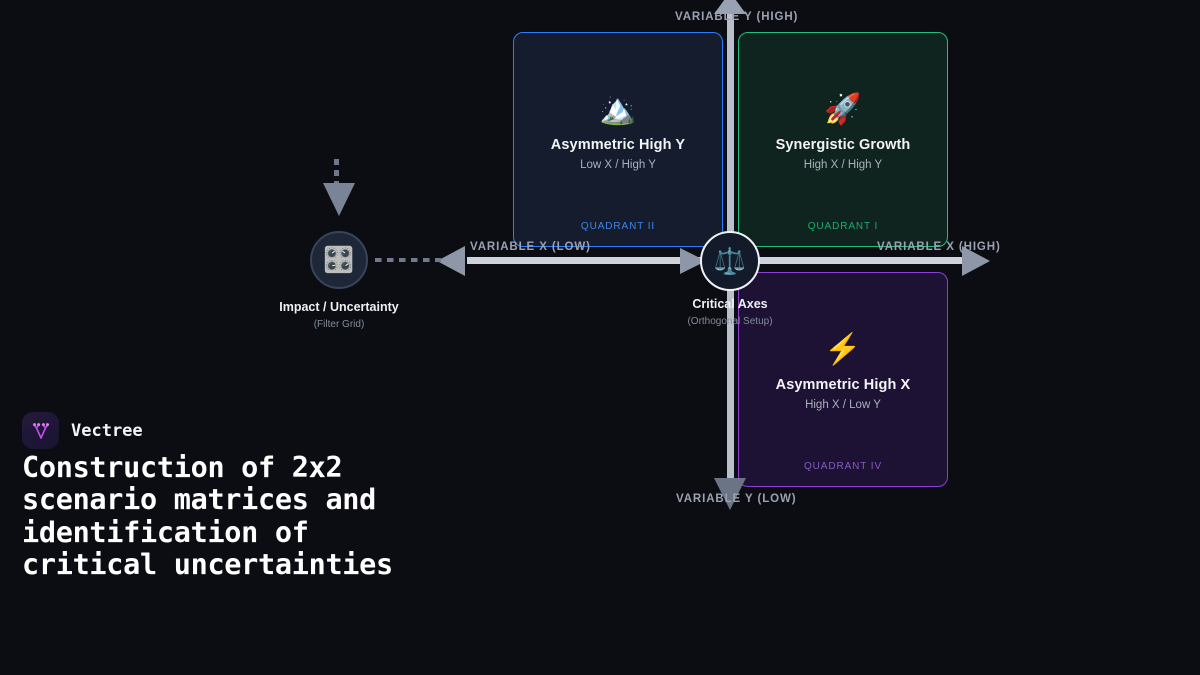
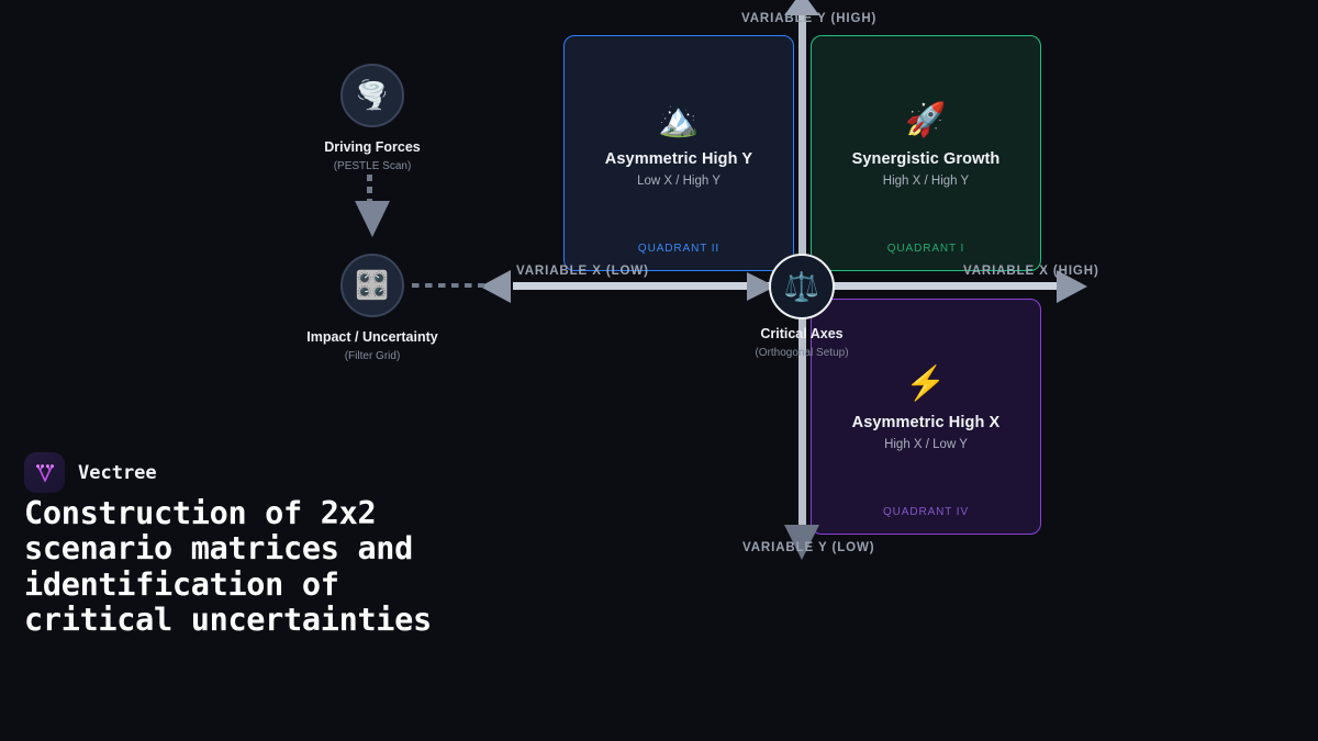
  🏔️
  Asymmetric High Y
  Low X / High Y
  QUADRANT II
  🚀
  Synergistic Growth
  High X / High Y
  QUADRANT I
  ⚡
  Asymmetric High X
  High X / Low Y
  QUADRANT IV
  VARIABLE Y (HIGH)
  VARIABLE Y (LOW)
  VARIABLE X (LOW)
  VARIABLE X (HIGH)
  ⚖️
  Critical Axes
  (Orthogonal Setup)
+ 🌪️
+ Driving Forces
+ (PESTLE Scan)
  🎛️
  Impact / Uncertainty
  (Filter Grid)
  Vectree
  Construction of 2x2 scenario matrices and identification of critical uncertainties
